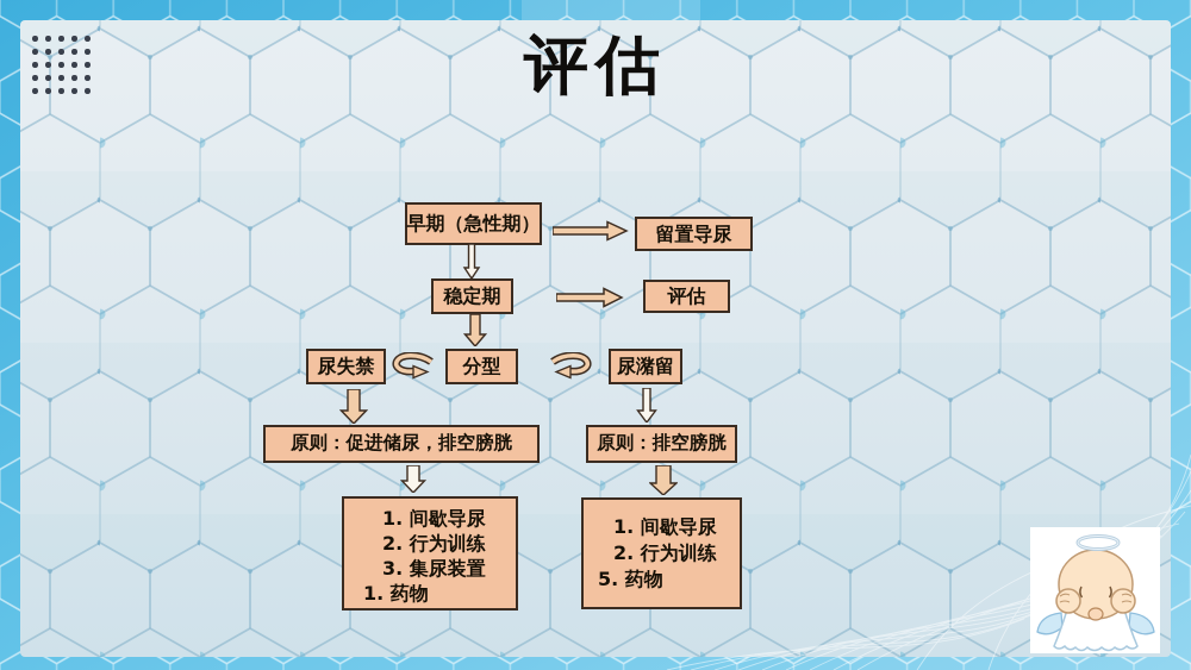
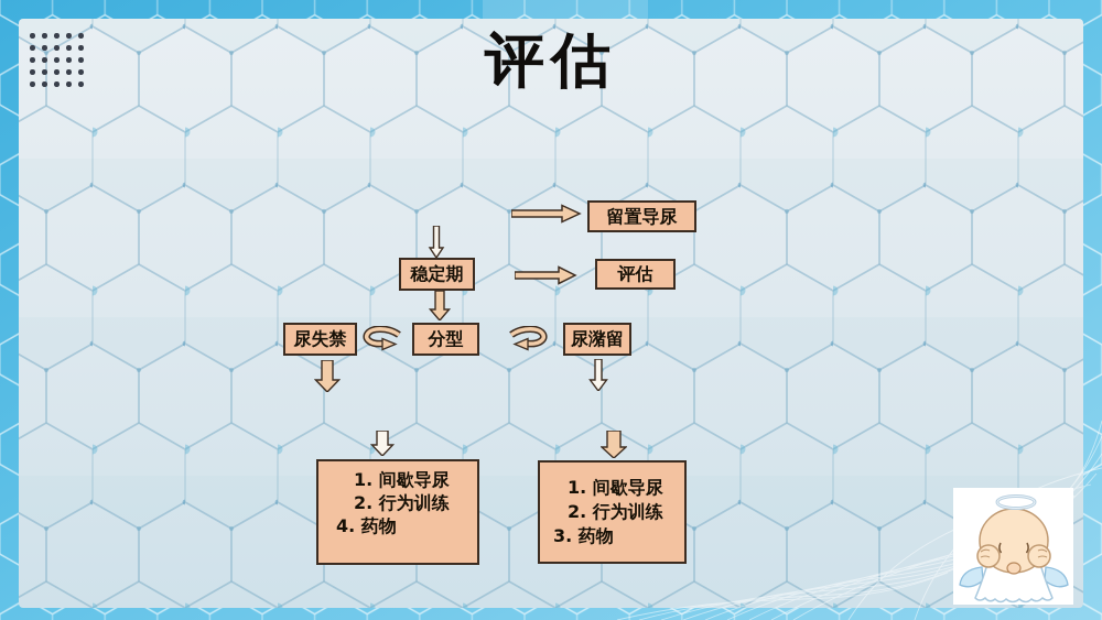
  评估
- 早期（急性期）
  留置导尿
  稳定期
  评估
  尿失禁
  分型
  尿潴留
- 原则：促进储尿，排空膀胱
- 原则：排空膀胱
  1. 间歇导尿
  2. 行为训练
- 3. 集尿装置
- 1. 药物
+ 4. 药物
  1. 间歇导尿
  2. 行为训练
- 5. 药物
+ 3. 药物
